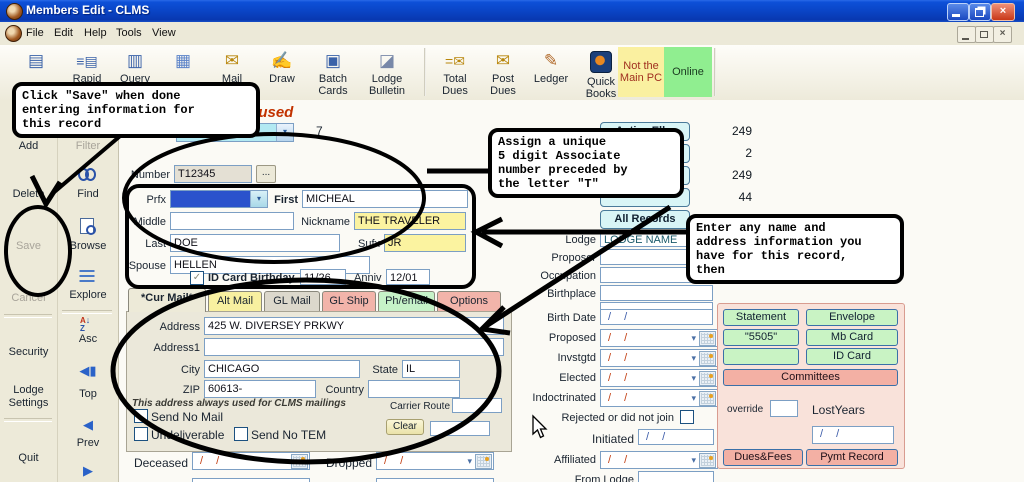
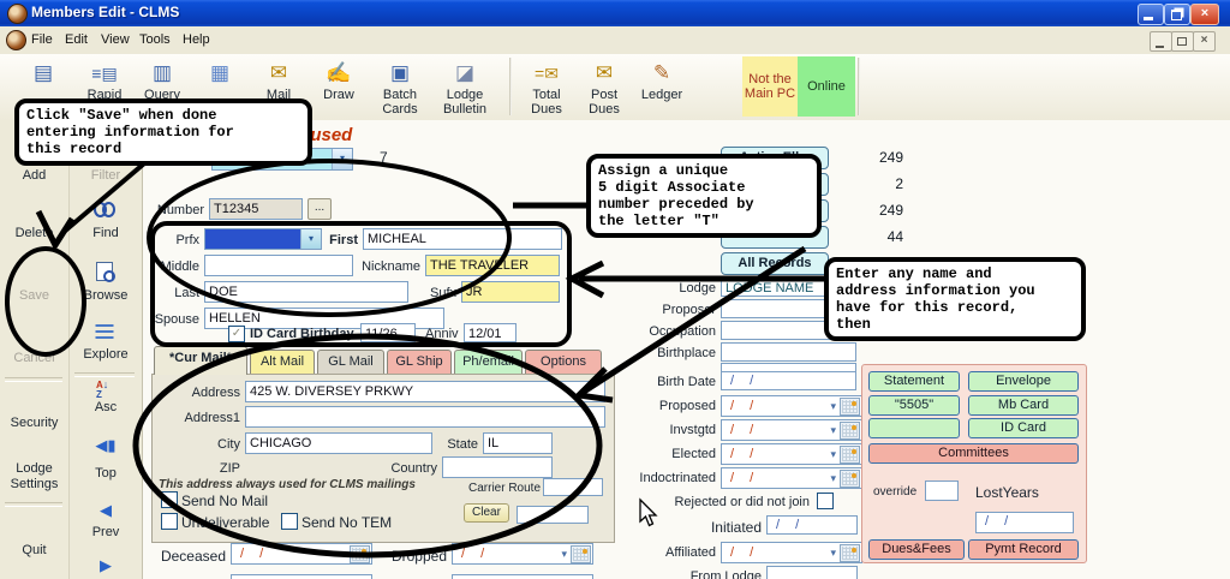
  Members Edit - CLMS
  ×
  File
  Edit
- Help
+ View
  Tools
- View
+ Help
  ×
  ▤
  ≡▤
  Rapid
  ▥
  Query
  ▦
  ✉
  Mail
  ✍
  Draw
  ▣
  Batch
  Cards
  ◪
  Lodge
  Bulletin
  =✉
  Total
  Dues
  ✉
  Post
  Dues
  ✎
  Ledger
- Quick
- Books
  Not the
  Main PC
  Online
  Add
  Delet
  Save
  Cancel
  Security
  Lodge
  Settings
  Quit
  Filter
  Find
  Browse
  Explore
  A↓
  Z
  Asc
  ◀▮
  Top
  ◀
  Prev
  ▶
  ▾
  7
  umber
  T12345
  ...
  Prfx
  ▾
  First
  MICHEAL
  Middle
  Nickname
  THE TRAVLER
  Last
  DOE
  JR
  Spouse
  HELLEN
  ✓
  ID Card
  Birthda
  Anniv
  12/01
  Alt Mail
  GL Mail
  GL Ship
  Ph/ema
  Options
  Address
  425 W. DIVERSEY PRKWY
  Address1
  City
  CHICAGO
  State
  IL
  ZIP
- 60613-
  Country
  This address always used for CLMS mailings
  Send No Mail
  Uneliverable
  Send No TEM
  Carrier Route
  Clear
  Deceased
  / /
  opped
  / /
  ▾
  All Rerds
  249
  2
  249
  44
  Lodge
  LGE NAME
  Propos
  Occpation
  Birthplace
  Birth Date
  / /
  Proposed
  / /
  ▾
  Invstgtd
  / /
  ▾
  Elected
  / /
  ▾
  Indoctrinated
  / /
  ▾
  Rejected or did not join
  Initiated
  / /
  Affiliated
  / /
  ▾
  From Lodge
  Statement
  Envelope
  "5505"
  Mb Card
  ID Card
  Committees
  override
  LostYears
  / /
  Dues&Fees
  Pymt Record
  Click "Save" when done
  entering information for
  this record
  Assign a unique
  5 digit Associate
  number preceded by
  the letter "T"
  Enter any name and
  address information you
  have for this record,
  then
